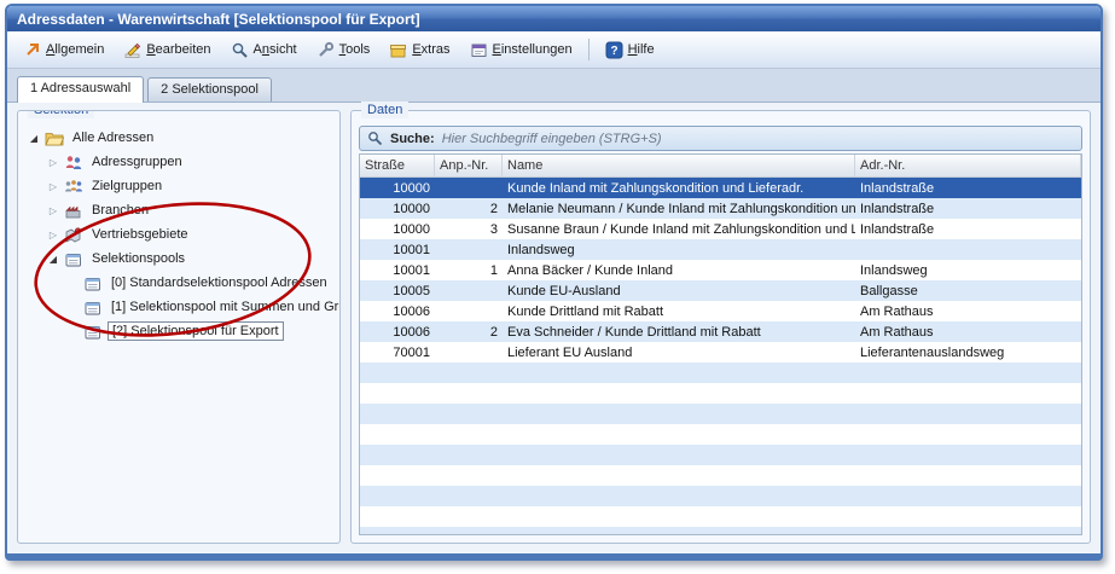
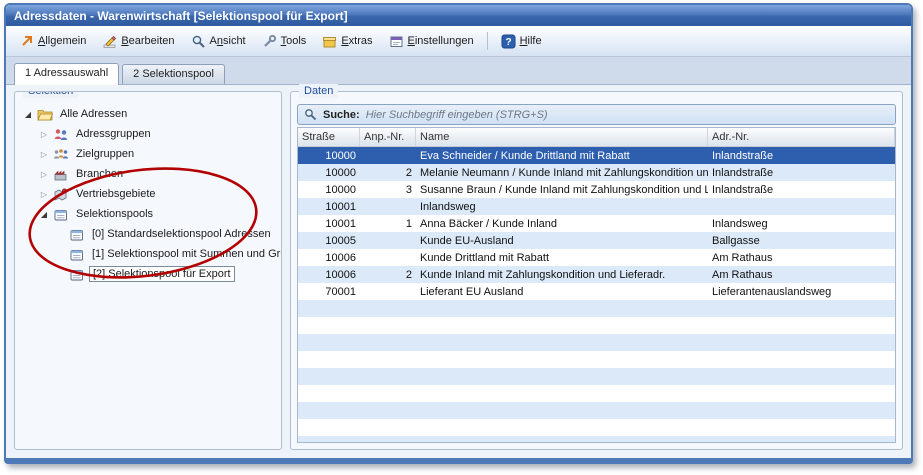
  Adressdaten - Warenwirtschaft [Selektionspool für Export]
  Allgemein
  Bearbeiten
  Ansicht
  Tools
  Extras
  Einstellungen
  ?
  Hilfe
  1 Adressauswahl
  2 Selektionspool
  Alle Adressen
  Adressgruppen
  Zielgruppen
  Branch
  Vertriebsgebiete
  Selektionspools
  [0] Standardselektionspool Adressen
  [1] Selektionspool mit Summen und Gr
  [2] Selektionool für Export
  Daten
  Suche:
  Hier Suchbegriff eingeben (STRG+S)
  Straße
  Anp.-Nr.
  Name
  Adr.-Nr.
  10000
- Kunde Inland mit Zahlungskondition und Lieferadr.
+ Eva Schneider / Kunde Drittland mit Rabatt
  Inlandstraße
  10000
  2
  Melanie Neumann / Kunde Inland mit Zahlungskondition un
  Inlandstraße
  10000
  3
  Susanne Braun / Kunde Inland mit Zahlungskondition und L
  Inlandstraße
  10001
  Inlandsweg
  10001
  1
  Anna Bäcker / Kunde Inland
  Inlandsweg
  10005
  Kunde EU-Ausland
  Ballgasse
  10006
  Kunde Drittland mit Rabatt
  Am Rathaus
  10006
  2
- Eva Schneider / Kunde Drittland mit Rabatt
+ Kunde Inland mit Zahlungskondition und Lieferadr.
  Am Rathaus
  70001
  Lieferant EU Ausland
  Lieferantenauslandsweg
